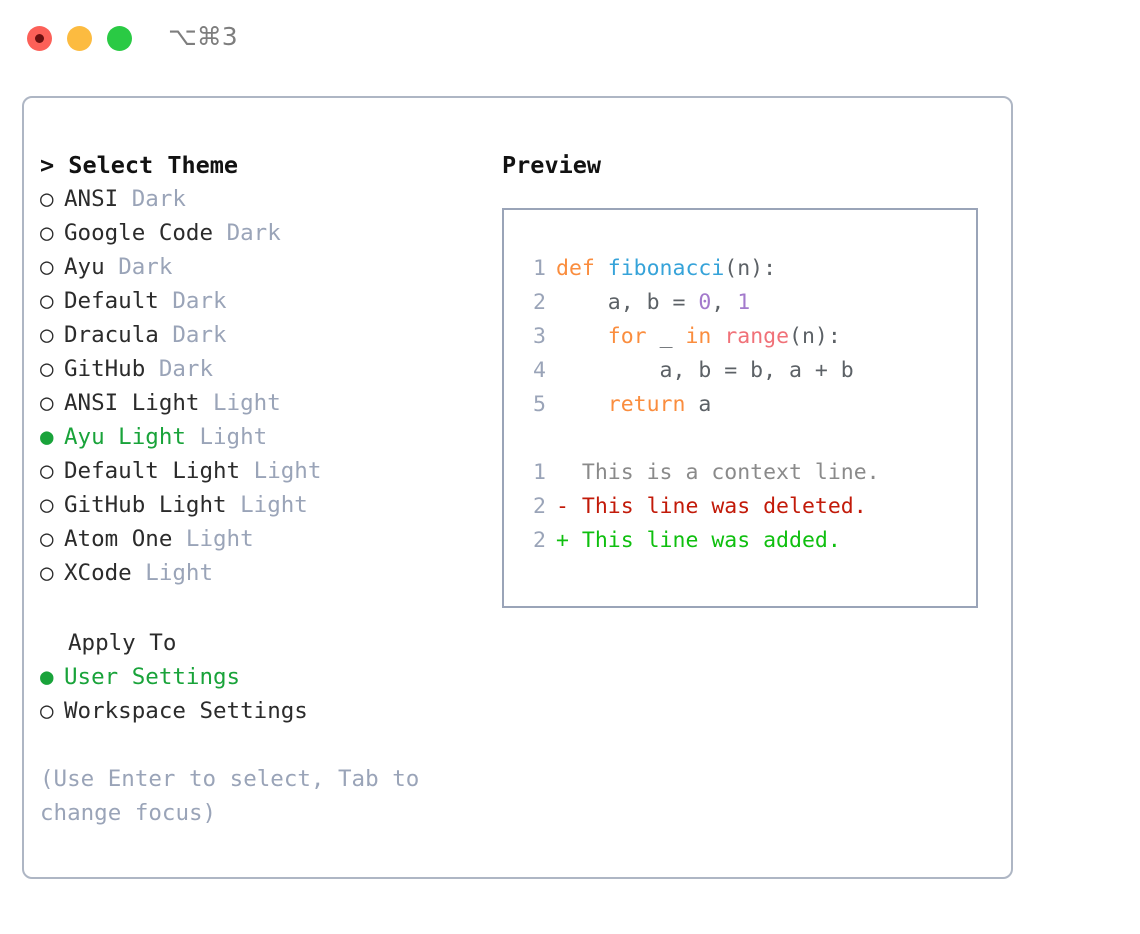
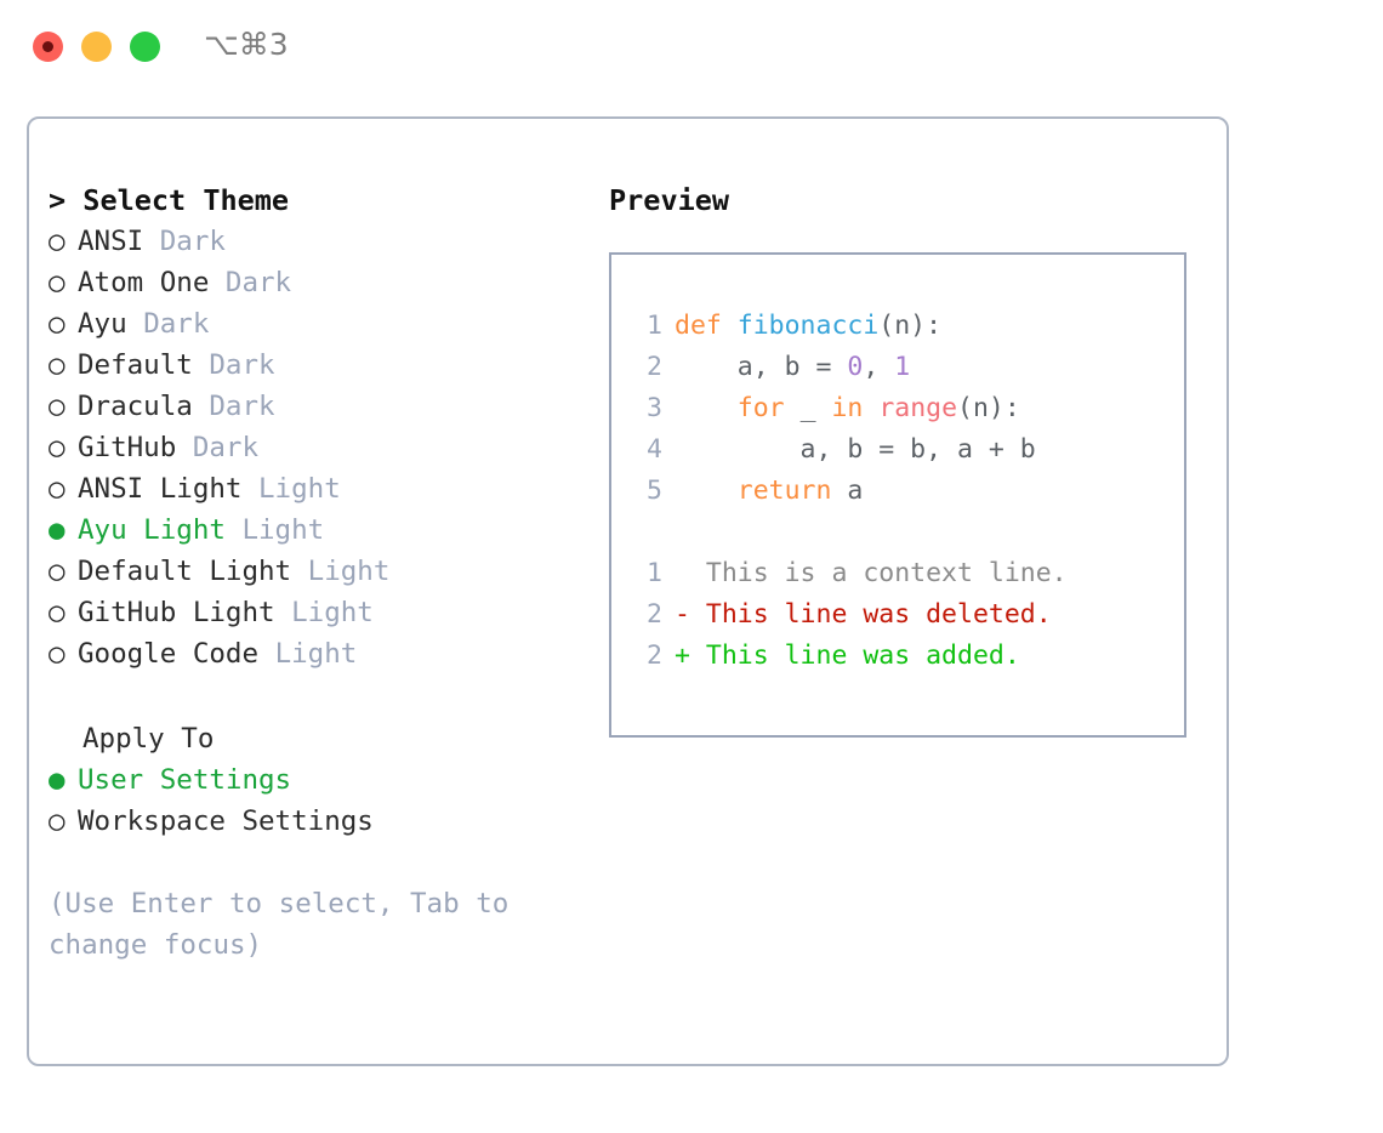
  ⌥⌘3
  > Select Theme
  ○ ANSI Dark
- ○ Google Code Dark
+ ○ Atom One Dark
  ○ Ayu Dark
  ○ Default Dark
  ○ Dracula Dark
  ○ GitHub Dark
  ○ ANSI Light Light
  ● Ayu Light Light
  ○ Default Light Light
  ○ GitHub Light Light
- ○ Atom One Light
+ ○ Google Code Light
- ○ XCode Light
  Apply To
  ● User Settings
  ○ Workspace Settings
  (Use Enter to select, Tab to change focus)
  Preview
  1 def fibonacci(n):
  2 a, b = 0, 1
  3 for _ in range(n):
  4 a, b = b, a + b
  5 return a
  1 This is a context line.
  2 - This line was deleted.
  2 + This line was added.
